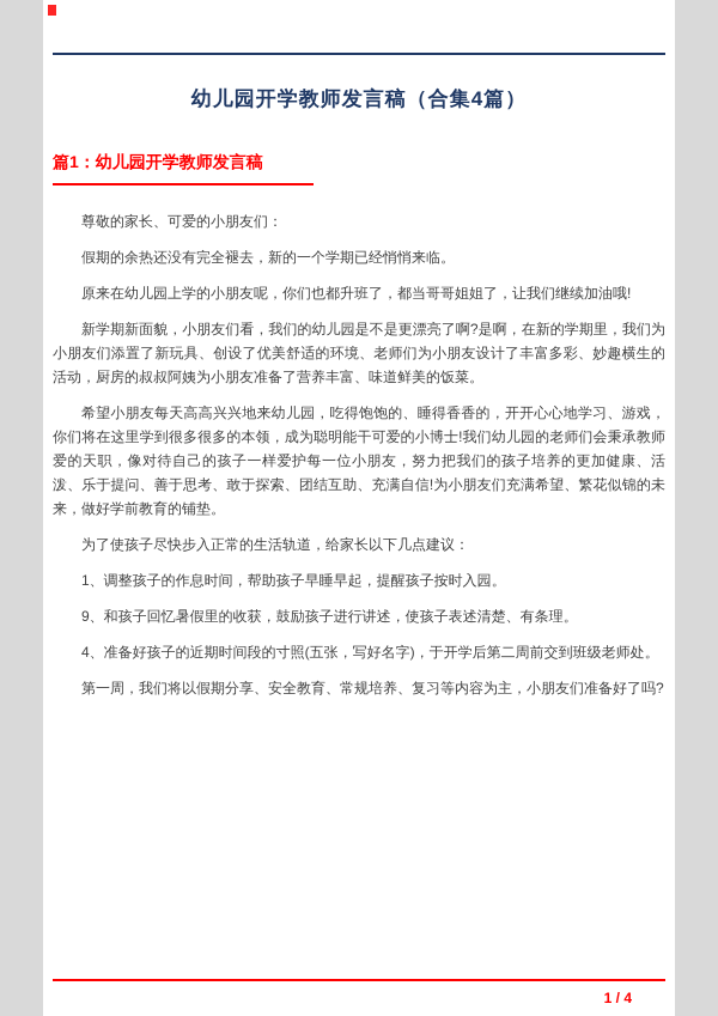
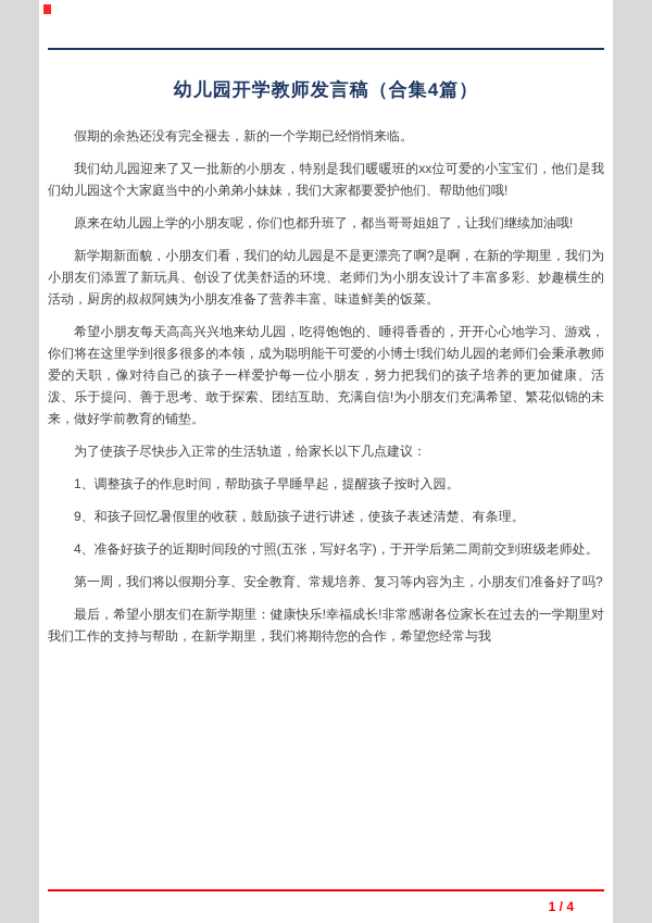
  幼儿园开学教师发言稿（合集4篇）
- 篇1：幼儿园开学教师发言稿
- 尊敬的家长、可爱的小朋友们：
  假期的余热还没有完全褪去，新的一个学期已经悄悄来临。
+ 我们幼儿园迎来了又一批新的小朋友，特别是我们暖暖班的xx位可爱的小宝宝们，他们是我们幼儿园这个大家庭当中的小弟弟小妹妹，我们大家都要爱护他们、帮助他们哦!
  原来在幼儿园上学的小朋友呢，你们也都升班了，都当哥哥姐姐了，让我们继续加油哦!
  新学期新面貌，小朋友们看，我们的幼儿园是不是更漂亮了啊?是啊，在新的学期里，我们为小朋友们添置了新玩具、创设了优美舒适的环境、老师们为小朋友设计了丰富多彩、妙趣横生的活动，厨房的叔叔阿姨为小朋友准备了营养丰富、味道鲜美的饭菜。
  希望小朋友每天高高兴兴地来幼儿园，吃得饱饱的、睡得香香的，开开心心地学习、游戏，你们将在这里学到很多很多的本领，成为聪明能干可爱的小博士!我们幼儿园的老师们会秉承教师爱的天职，像对待自己的孩子一样爱护每一位小朋友，努力把我们的孩子培养的更加健康、活泼、乐于提问、善于思考、敢于探索、团结互助、充满自信!为小朋友们充满希望、繁花似锦的未来，做好学前教育的铺垫。
  为了使孩子尽快步入正常的生活轨道，给家长以下几点建议：
  1、调整孩子的作息时间，帮助孩子早睡早起，提醒孩子按时入园。
  9、和孩子回忆暑假里的收获，鼓励孩子进行讲述，使孩子表述清楚、有条理。
  4、准备好孩子的近期时间段的寸照(五张，写好名字)，于开学后第二周前交到班级老师处。
  第一周，我们将以假期分享、安全教育、常规培养、复习等内容为主，小朋友们准备好了吗?
+ 最后，希望小朋友们在新学期里：健康快乐!幸福成长!非常感谢各位家长在过去的一学期里对我们工作的支持与帮助，在新学期里，我们将期待您的合作，希望您经常与我
  1 / 4
